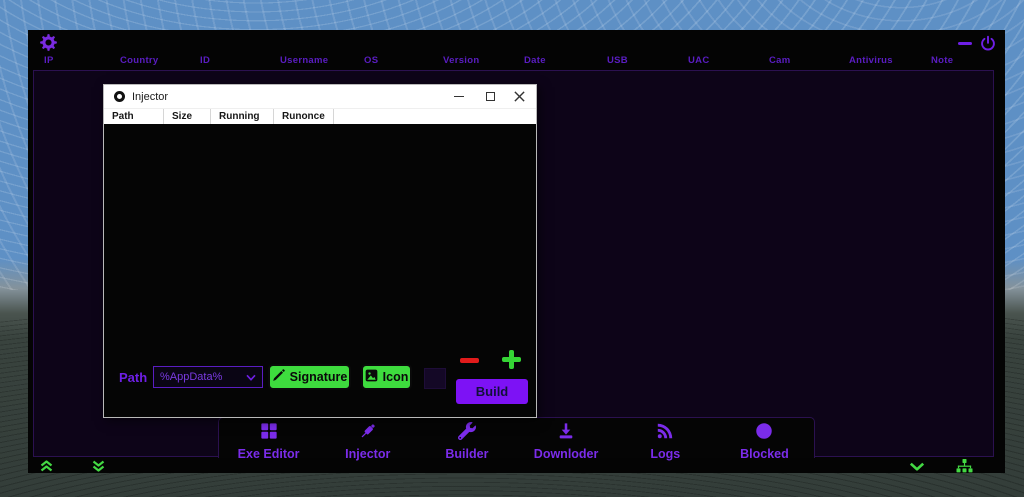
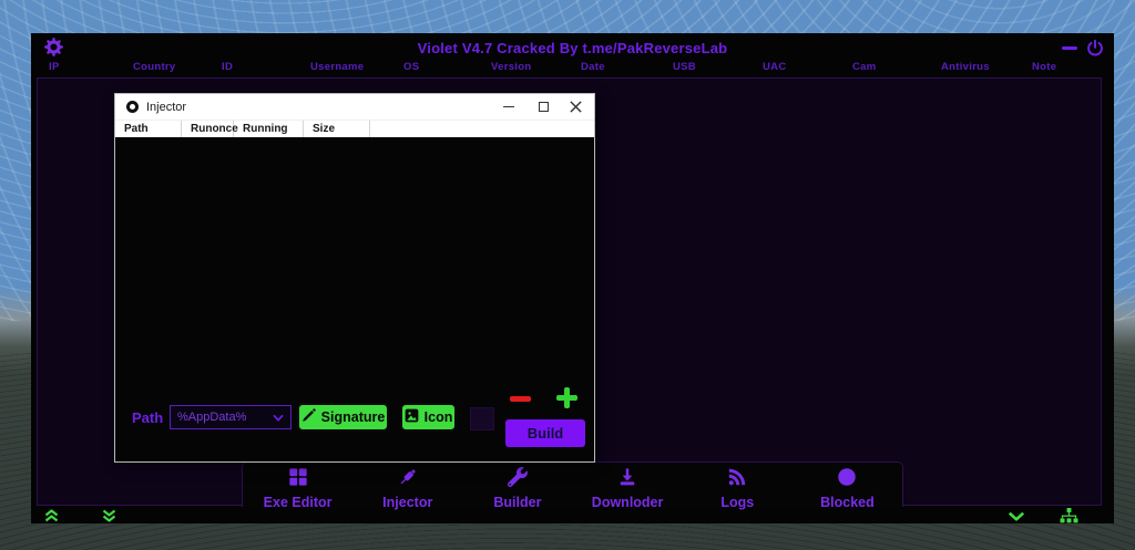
+ Violet V4.7 Cracked By t.me/PakReverseLab
  IP
  Country
  ID
  Username
  OS
  Version
  Date
  USB
  UAC
  Cam
  Antivirus
  Note
  Exe Editor
  Injector
  Builder
  Downloder
  Logs
  Blocked
  Injector
  Path
- Size
+ Runonce
  Running
- Runonce
+ Size
  Path
  %AppData%
  Signature
  Icon
  Build
